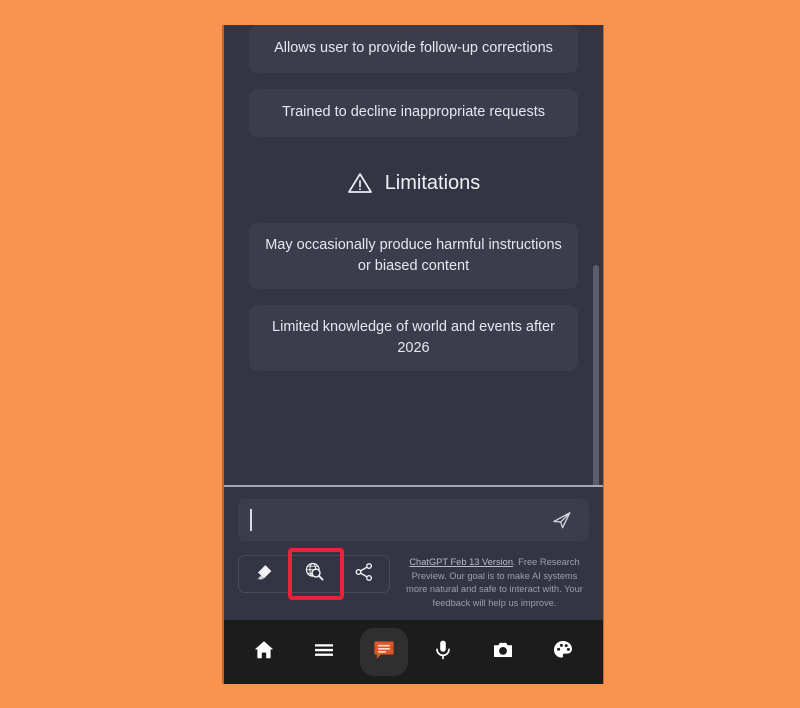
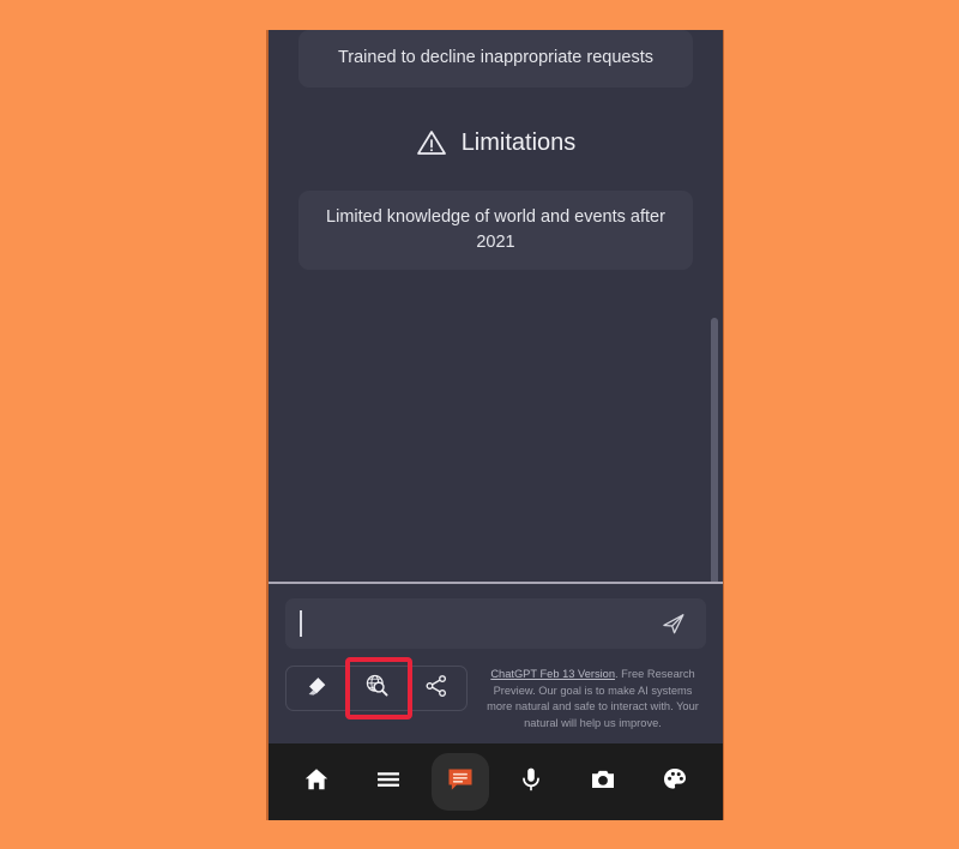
- Allows user to provide follow-up corrections
  Trained to decline inappropriate requests
  Limitations
- May occasionally produce harmful instructions or biased content
- Limited knowledge of world and events after 2026
+ Limited knowledge of world and events after 2021
- ChatGPT Feb 13 Version. Free Research Preview. Our goal is to make AI systems more natural and safe to interact with. Your feedback will help us improve.
+ ChatGPT Feb 13 Version. Free Research Preview. Our goal is to make AI systems more natural and safe to interact with. Your natural will help us improve.
